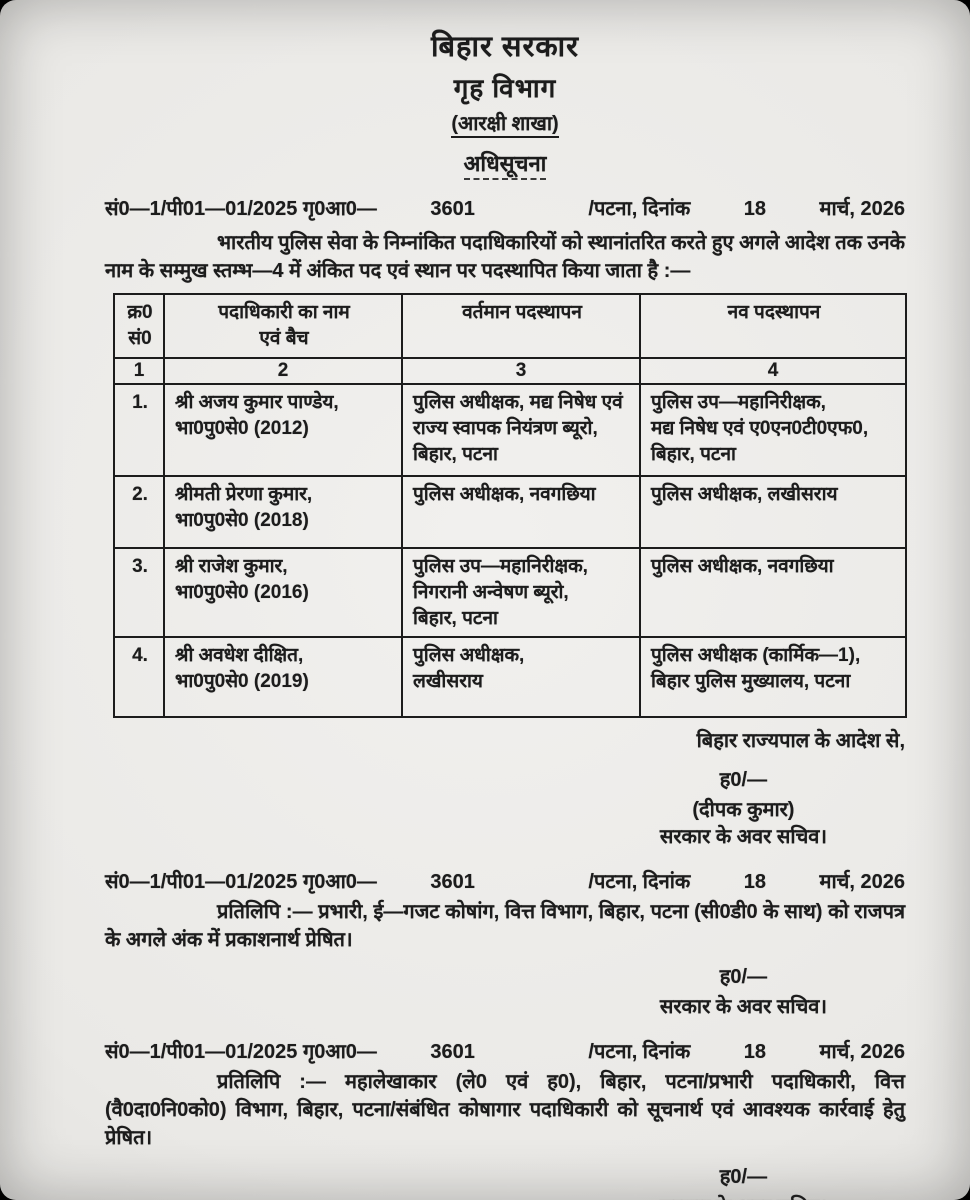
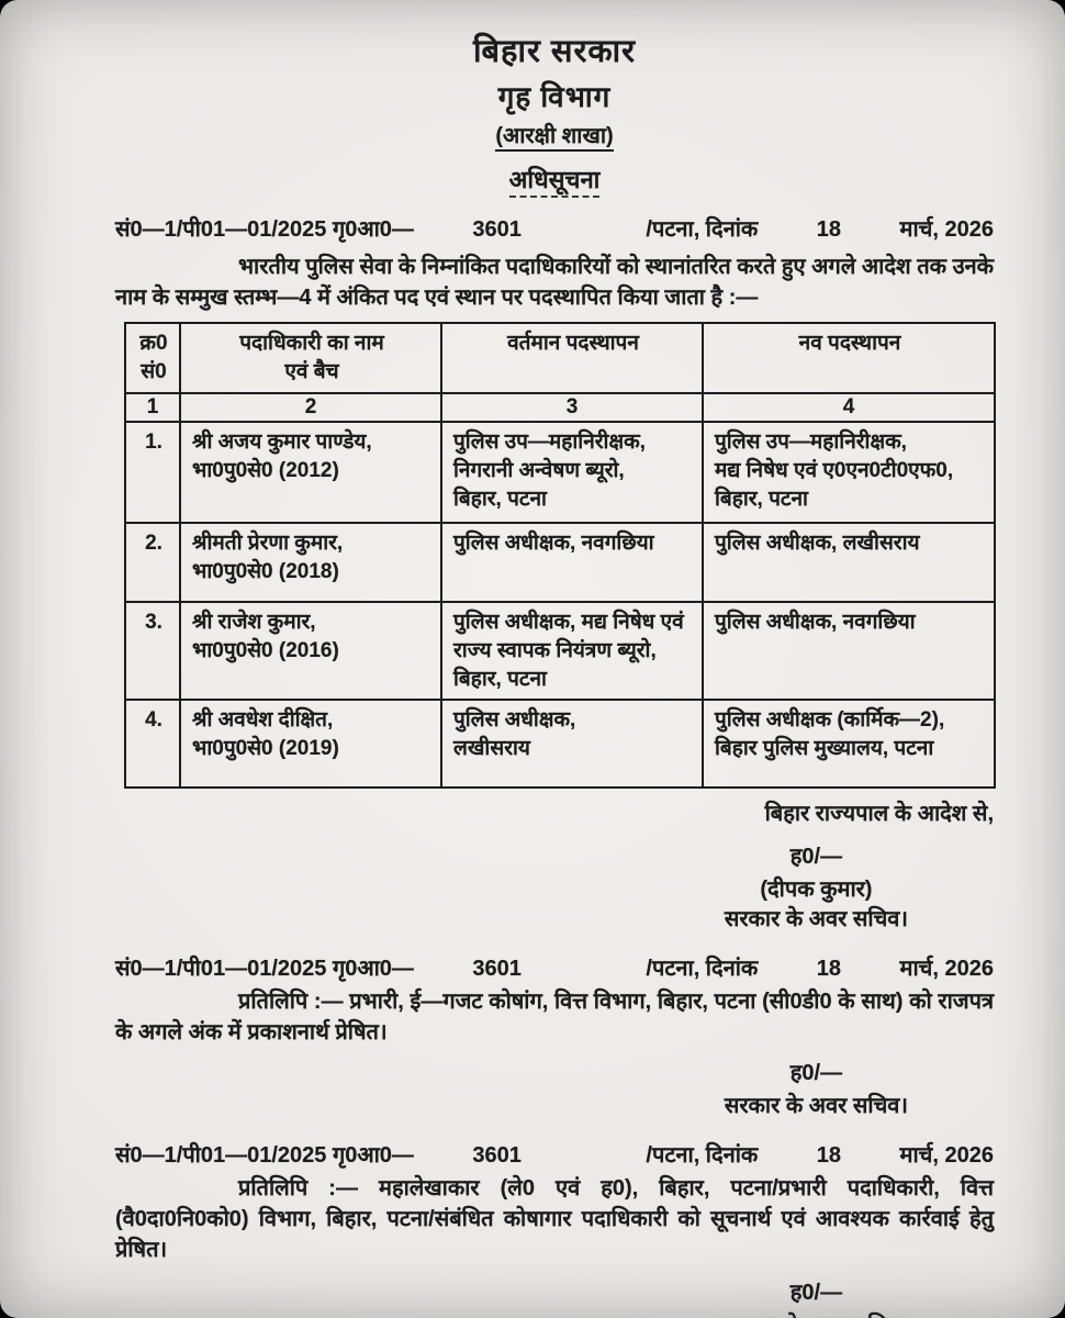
  बिहार सरकार
  गृह विभाग
  (आरक्षी शाखा)
  अधिसूचना
  सं0—1/पी01—01/2025 गृ0आ0—
  3601
  /पटना, दिनांक
  18
  मार्च, 2026
  भारतीय पुलिस सेवा के निम्नांकित पदाधिकारियों को स्थानांतरित करते हुए अगले आदेश तक उनके नाम के सम्मुख स्तम्भ—4 में अंकित पद एवं स्थान पर पदस्थापित किया जाता है :—
  क्र0 सं0	पदाधिकारी का नाम एवं बैच	वर्तमान पदस्थापन	नव पदस्थापन
  1	2	3	4
- 1.	श्री अजय कुमार पाण्डेय, भा0पु0से0 (2012)	पुलिस अधीक्षक, मद्य निषेध एवं राज्य स्वापक नियंत्रण ब्यूरो, बिहार, पटना	पुलिस उप—महानिरीक्षक, मद्य निषेध एवं ए0एन0टी0एफ0, बिहार, पटना
+ 1.	श्री अजय कुमार पाण्डेय, भा0पु0से0 (2012)	पुलिस उप—महानिरीक्षक, निगरानी अन्वेषण ब्यूरो, बिहार, पटना	पुलिस उप—महानिरीक्षक, मद्य निषेध एवं ए0एन0टी0एफ0, बिहार, पटना
  2.	श्रीमती प्रेरणा कुमार, भा0पु0से0 (2018)	पुलिस अधीक्षक, नवगछिया	पुलिस अधीक्षक, लखीसराय
- 3.	श्री राजेश कुमार, भा0पु0से0 (2016)	पुलिस उप—महानिरीक्षक, निगरानी अन्वेषण ब्यूरो, बिहार, पटना	पुलिस अधीक्षक, नवगछिया
+ 3.	श्री राजेश कुमार, भा0पु0से0 (2016)	पुलिस अधीक्षक, मद्य निषेध एवं राज्य स्वापक नियंत्रण ब्यूरो, बिहार, पटना	पुलिस अधीक्षक, नवगछिया
- 4.	श्री अवधेश दीक्षित, भा0पु0से0 (2019)	पुलिस अधीक्षक, लखीसराय	पुलिस अधीक्षक (कार्मिक—1), बिहार पुलिस मुख्यालय, पटना
+ 4.	श्री अवधेश दीक्षित, भा0पु0से0 (2019)	पुलिस अधीक्षक, लखीसराय	पुलिस अधीक्षक (कार्मिक—2), बिहार पुलिस मुख्यालय, पटना
  बिहार राज्यपाल के आदेश से,
  ह0/—
  (दीपक कुमार)
  सरकार के अवर सचिव।
  सं0—1/पी01—01/2025 गृ0आ0—
  3601
  /पटना, दिनांक
  18
  मार्च, 2026
  प्रतिलिपि :— प्रभारी, ई—गजट कोषांग, वित्त विभाग, बिहार, पटना (सी0डी0 के साथ) को राजपत्र के अगले अंक में प्रकाशनार्थ प्रेषित।
  ह0/—
  सरकार के अवर सचिव।
  सं0—1/पी01—01/2025 गृ0आ0—
  3601
  /पटना, दिनांक
  18
  मार्च, 2026
  प्रतिलिपि :— महालेखाकार (ले0 एवं ह0), बिहार, पटना/प्रभारी पदाधिकारी, वित्त (वै0दा0नि0को0) विभाग, बिहार, पटना/संबंधित कोषागार पदाधिकारी को सूचनार्थ एवं आवश्यक कार्रवाई हेतु प्रेषित।
  ह0/—
